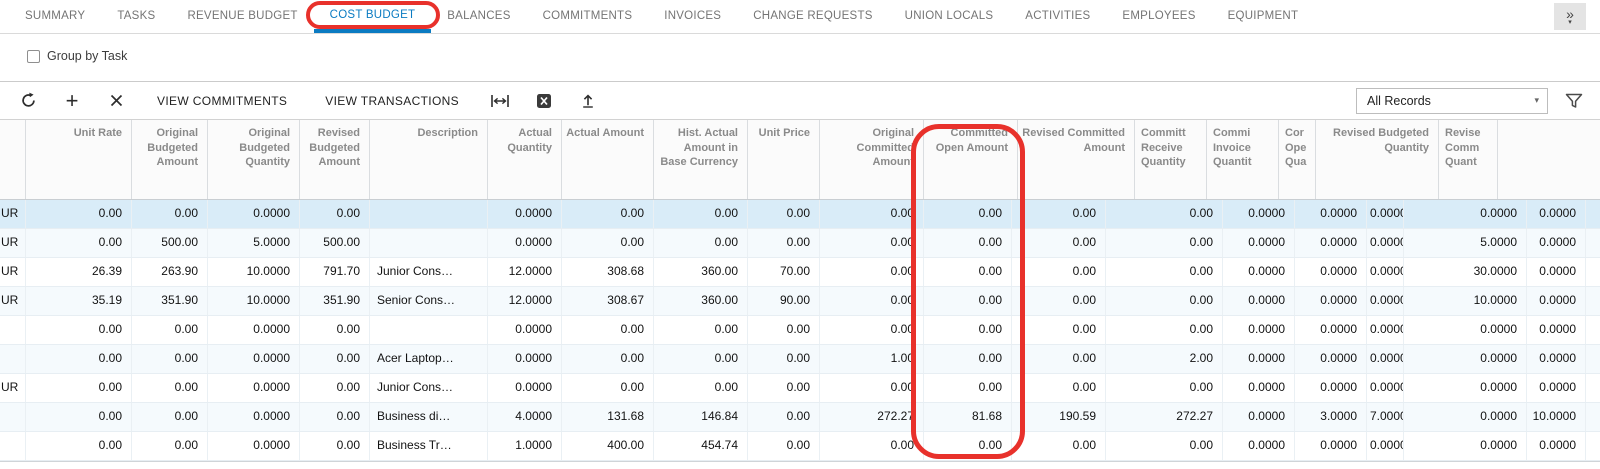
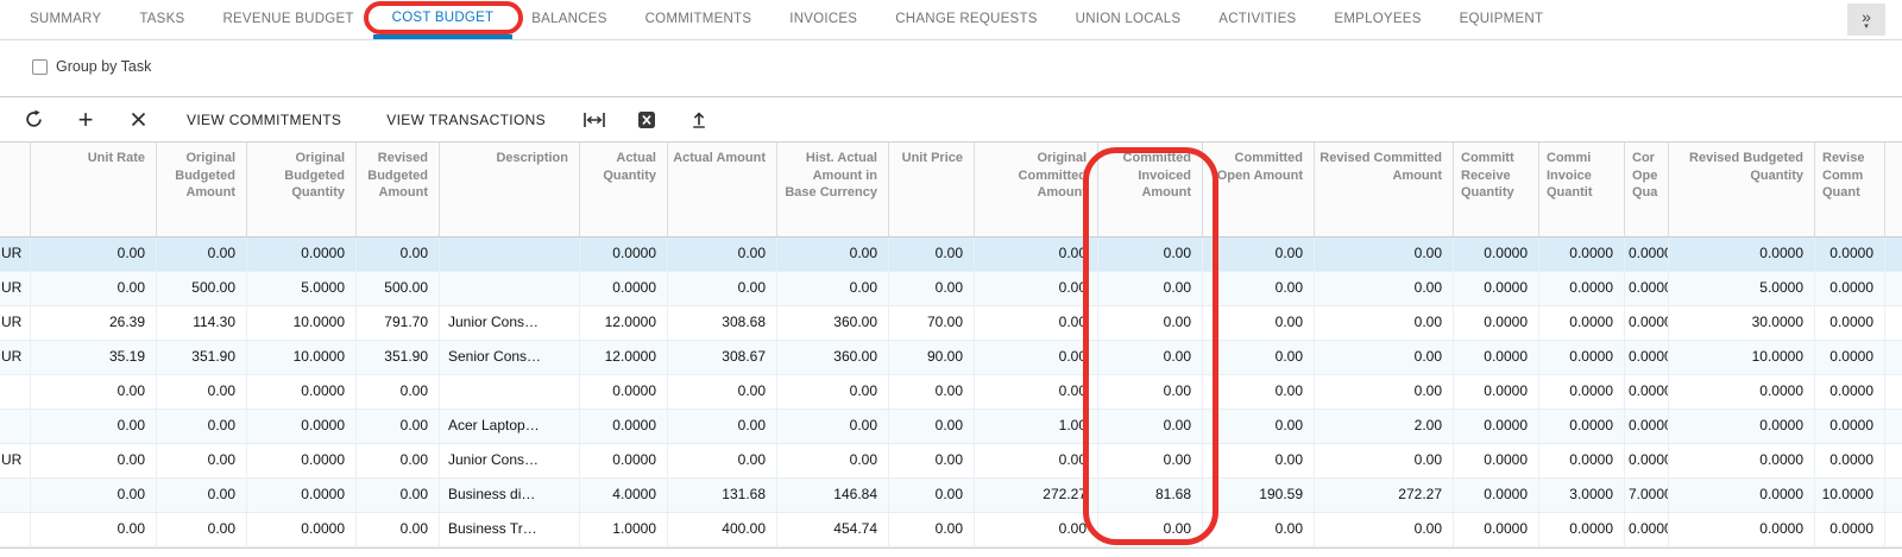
  SUMMARY
  TASKS
  REVENUE BUDGET
  COST BUDGET
  BALANCES
  COMMITMENTS
  INVOICES
  CHANGE REQUESTS
  UNION LOCALS
  ACTIVITIES
  EMPLOYEES
  EQUIPMENT
  »
  Group by Task
  +
  VIEW COMMITMENTS
  VIEW TRANSACTIONS
- All Records
- ▾
  Unit Rate
  Original Budgeted Amount
  Original Budgeted Quantity
  Revised Budgeted Amount
  Description
  Actual Quantity
  Actual Amount
  Hist. Actual Amount in Base Currency
  Unit Price
  Original Committed Amount
+ Committed Invoiced Amount
  Committed Open Amount
  Revised Committed Amount
  Committ
  Receive
  Quantity
  Commi
  Invoice
  Quantit
  Cor
  Ope
  Qua
  Revised Budgeted Quantity
  Revise
  Comm
  Quant
  UR
  0.00
  0.00
  0.0000
  0.00
  0.0000
  0.00
  0.00
  0.00
  0.00
  0.00
  0.00
  0.00
  0.0000
  0.0000
  0.0000
  0.0000
  0.0000
  UR
  0.00
  500.00
  5.0000
  500.00
  0.0000
  0.00
  0.00
  0.00
  0.00
  0.00
  0.00
  0.00
  0.0000
  0.0000
  0.0000
  5.0000
  0.0000
  UR
  26.39
- 263.90
+ 114.30
  10.0000
  791.70
  Junior Cons…
  12.0000
  308.68
  360.00
  70.00
  0.00
  0.00
  0.00
  0.00
  0.0000
  0.0000
  0.0000
  30.0000
  0.0000
  UR
  35.19
  351.90
  10.0000
  351.90
  Senior Cons…
  12.0000
  308.67
  360.00
  90.00
  0.00
  0.00
  0.00
  0.00
  0.0000
  0.0000
  0.0000
  10.0000
  0.0000
  0.00
  0.00
  0.0000
  0.00
  0.0000
  0.00
  0.00
  0.00
  0.00
  0.00
  0.00
  0.00
  0.0000
  0.0000
  0.0000
  0.0000
  0.0000
  0.00
  0.00
  0.0000
  0.00
  Acer Laptop…
  0.0000
  0.00
  0.00
  0.00
  1.00
  0.00
  0.00
  2.00
  0.0000
  0.0000
  0.0000
  0.0000
  0.0000
  UR
  0.00
  0.00
  0.0000
  0.00
  Junior Cons…
  0.0000
  0.00
  0.00
  0.00
  0.00
  0.00
  0.00
  0.00
  0.0000
  0.0000
  0.0000
  0.0000
  0.0000
  0.00
  0.00
  0.0000
  0.00
  Business di…
  4.0000
  131.68
  146.84
  0.00
  272.27
  81.68
  190.59
  272.27
  0.0000
  3.0000
  7.0000
  0.0000
  10.0000
  0.00
  0.00
  0.0000
  0.00
  Business Tr…
  1.0000
  400.00
  454.74
  0.00
  0.00
  0.00
  0.00
  0.00
  0.0000
  0.0000
  0.0000
  0.0000
  0.0000
